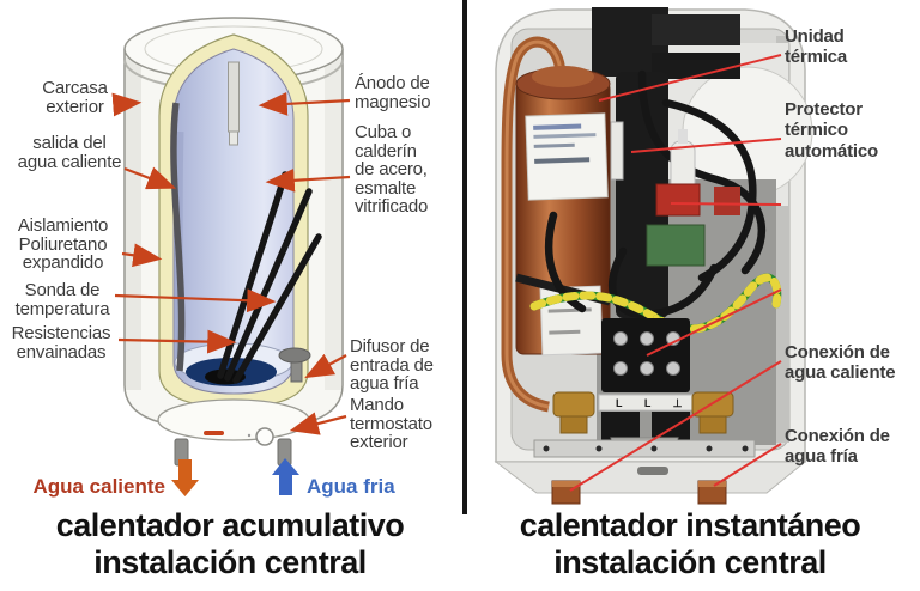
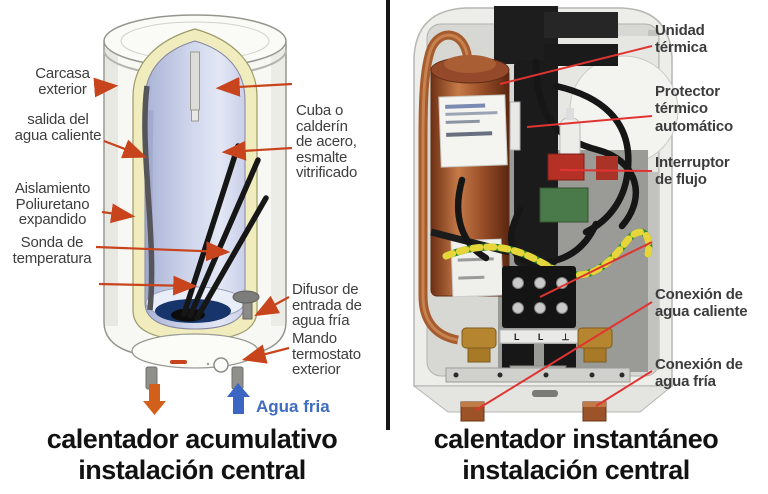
  L L ⊥
  Carcasa
  exterior
  salida del
  agua caliente
  Aislamiento
  Poliuretano
  expandido
  Sonda de
  temperatura
- Resistencias
- envainadas
- Ánodo de
- magnesio
  Cuba o
  calderín
  de acero,
  esmalte
  vitrificado
  Difusor de
  entrada de
  agua fría
  Mando
  termostato
  exterior
- Agua caliente
  Agua fria
  Unidad
  térmica
  Protector
  térmico
  automático
+ Interruptor
+ de flujo
  Conexión de
  agua caliente
  Conexión de
  agua fría
  calentador acumulativo
  instalación central
  calentador instantáneo
  instalación central
